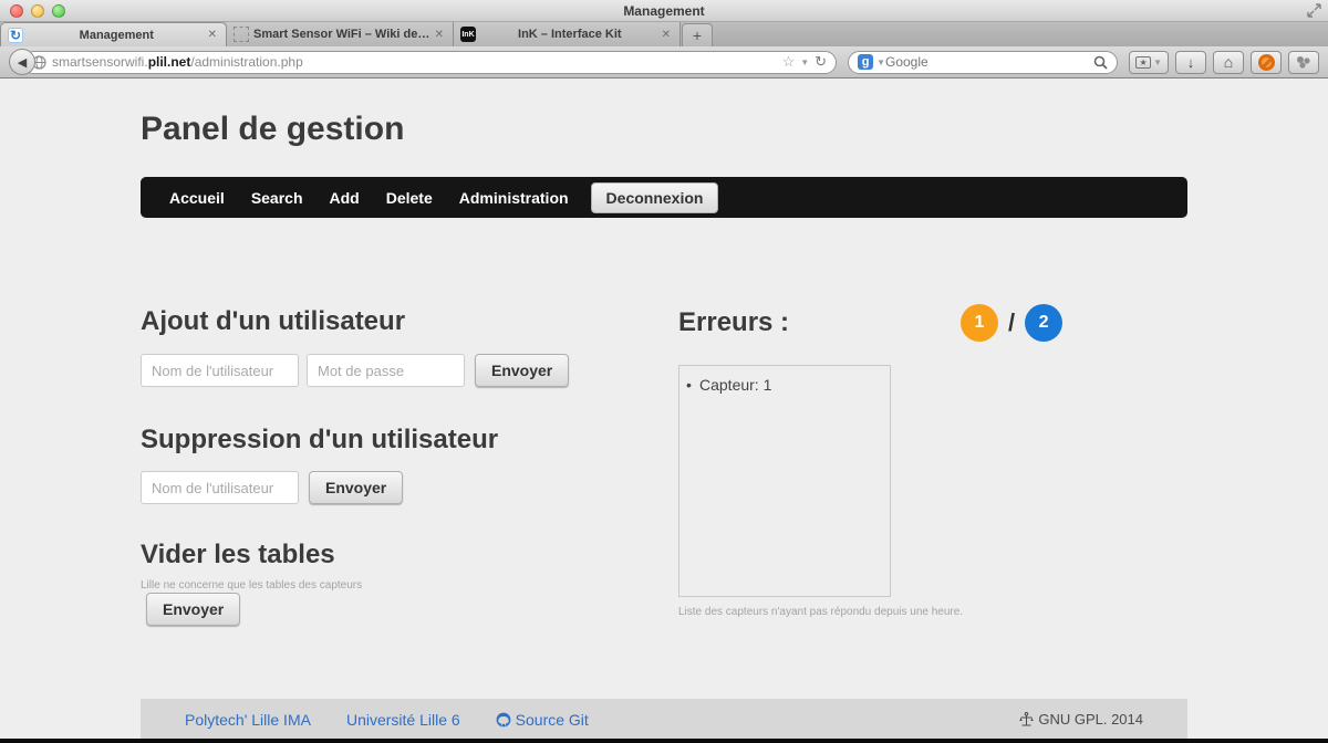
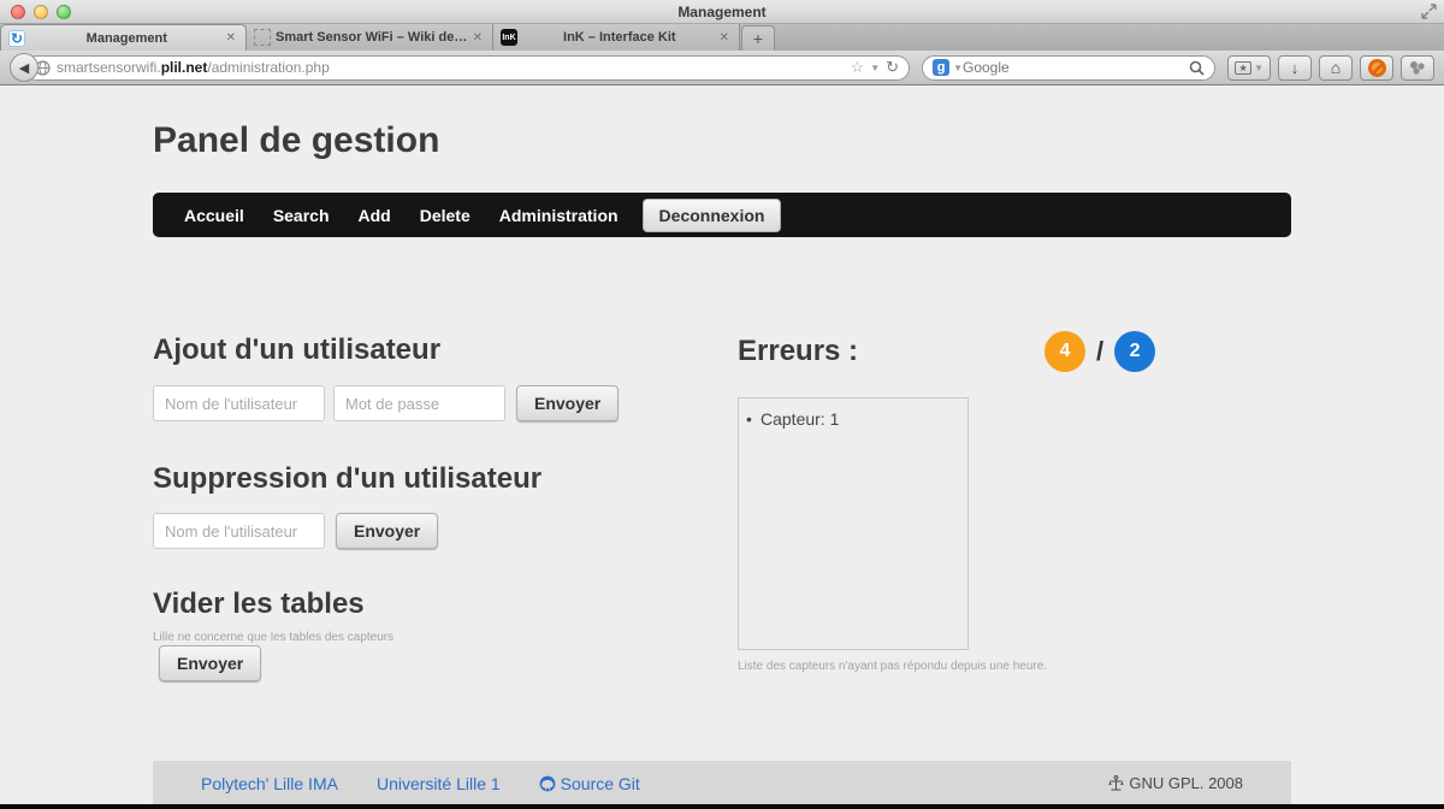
  Management
  ↻
  Management
  ✕
  Smart Sensor WiFi – Wiki de Pr
  ✕
  InK – Interface Kit
  ✕
  +
  ◀
  smartsensorwifi.
  plil.net
  /administration.php
  ☆
  ▼
  ↻
  g
  ▼
  Google
  ★
  ▼
  ↓
  ⌂
  Panel de gestion
  Accueil
  Search
  Add
  Delete
  Administration
  Deconnexion
  Ajout d'un utilisateur
  Nom de l'utilisateur
  Mot de passe
  Envoyer
  Suppression d'un utilisateur
  Nom de l'utilisateur
  Envoyer
  Vider les tables
  Lille ne concerne que les tables des capteurs
  Envoyer
  Erreurs :
- 1
+ 4
  /
  2
  Capteur: 1
  Liste des capteurs n'ayant pas répondu depuis une heure.
  Polytech' Lille IMA
- Université Lille 6
+ Université Lille 1
  Source Git
- GNU GPL. 2014
+ GNU GPL. 2008
